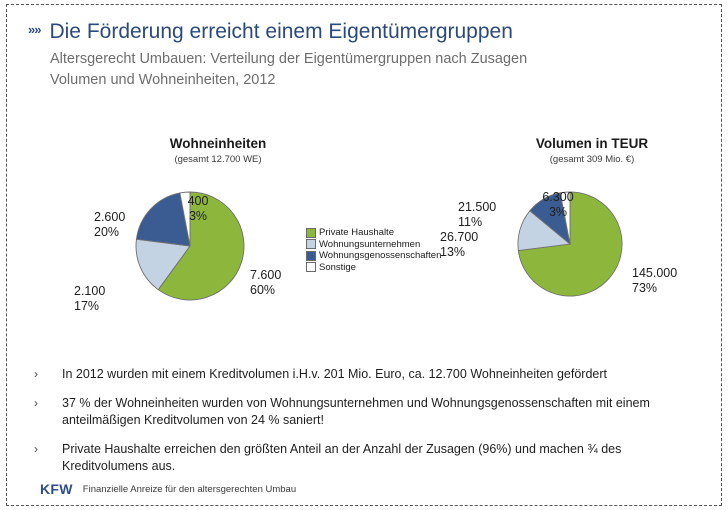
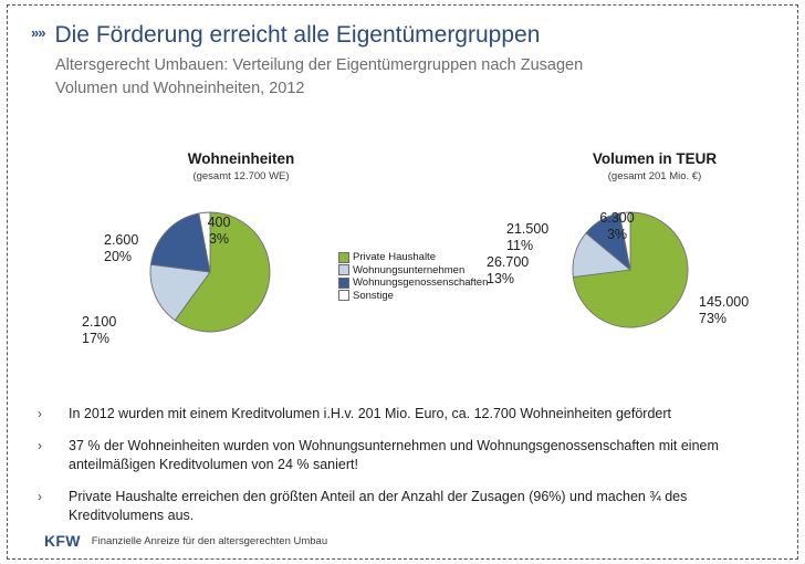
  »»
- Die Förderung erreicht einem Eigentümergruppen
+ Die Förderung erreicht alle Eigentümergruppen
  Altersgerecht Umbauen: Verteilung der Eigentümergruppen nach Zusagen
  Volumen und Wohneinheiten, 2012
  Wohneinheiten
  (gesamt 12.700 WE)
  400
  3%
  2.600
  20%
  2.100
  17%
- 7.600
- 60%
  Private Haushalte
  Wohnungsunternehmen
  Wohnungsgenossenschaften
  Sonstige
  Volumen in TEUR
- (gesamt 309 Mio. €)
+ (gesamt 201 Mio. €)
  6.300
  3%
  21.500
  11%
  26.700
  13%
  145.000
  73%
  ›
  In 2012 wurden mit einem Kreditvolumen i.H.v. 201 Mio. Euro, ca. 12.700 Wohneinheiten gefördert
  ›
  37 % der Wohneinheiten wurden von Wohnungsunternehmen und Wohnungsgenossenschaften mit einem anteilmäßigen Kreditvolumen von 24 % saniert!
  ›
  Private Haushalte erreichen den größten Anteil an der Anzahl der Zusagen (96%) und machen ¾ des Kreditvolumens aus.
  KFW
  Finanzielle Anreize für den altersgerechten Umbau
